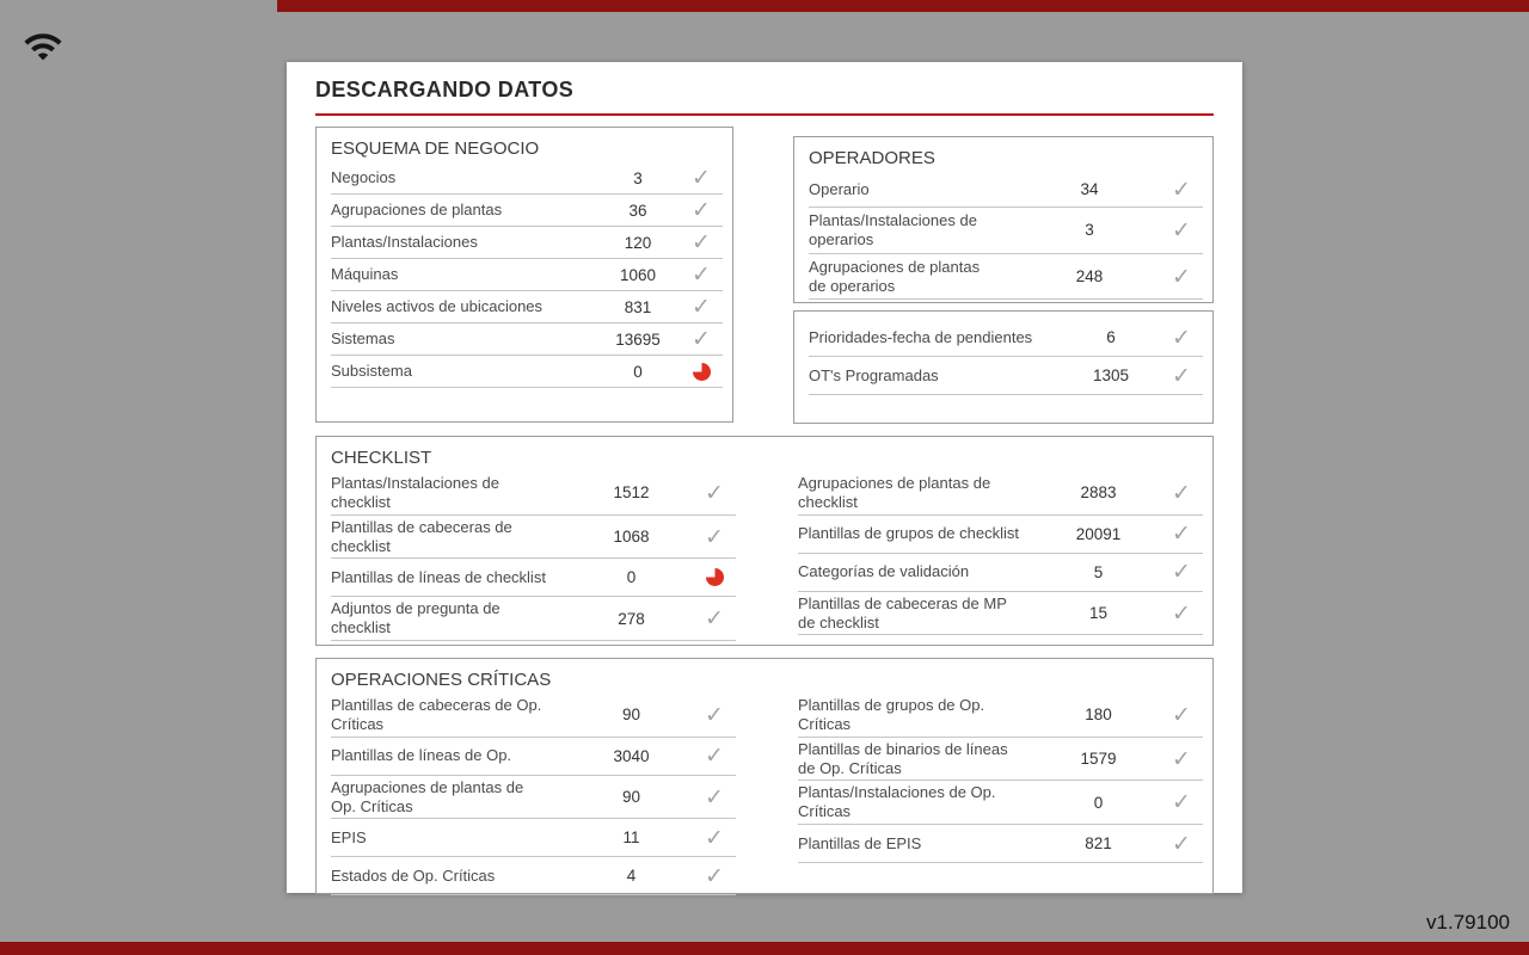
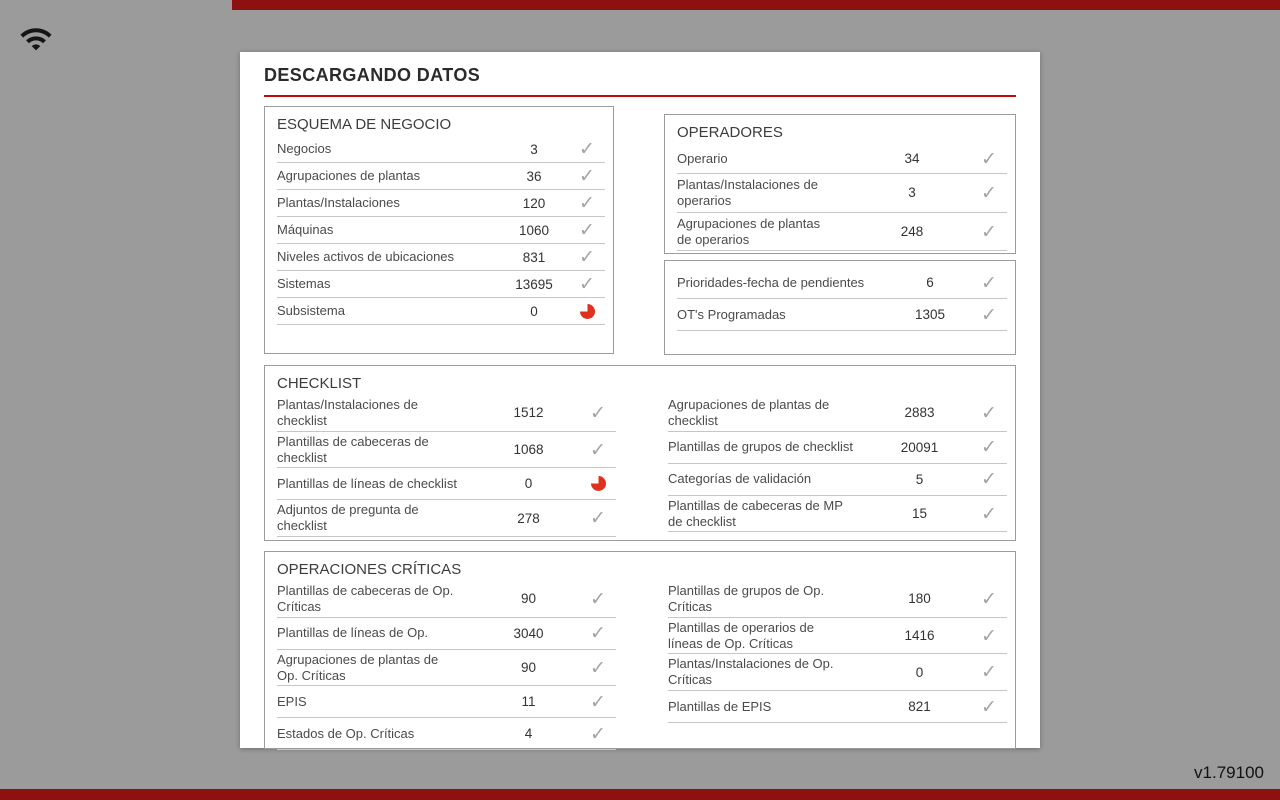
  DESCARGANDO DATOS
  ESQUEMA DE NEGOCIO
  Negocios
  3
  Agrupaciones de plantas
  36
  Plantas/Instalaciones
  120
  Máquinas
  1060
  Niveles activos de ubicaciones
  831
  Sistemas
  13695
  Subsistema
  0
  OPERADORES
  Operario
  34
  Plantas/Instalaciones de operarios
  3
  Agrupaciones de plantas de operarios
  248
  Prioridades-fecha de pendientes
  6
  OT's Programadas
  1305
  CHECKLIST
  Plantas/Instalaciones de checklist
  1512
  Plantillas de cabeceras de checklist
  1068
  Plantillas de líneas de checklist
  0
  Adjuntos de pregunta de checklist
  278
  Agrupaciones de plantas de checklist
  2883
  Plantillas de grupos de checklist
  20091
  Categorías de validación
  5
  Plantillas de cabeceras de MP de checklist
  15
  OPERACIONES CRÍTICAS
  Plantillas de cabeceras de Op. Críticas
  90
  Plantillas de líneas de Op.
  3040
  Agrupaciones de plantas de Op. Críticas
  90
  EPIS
  11
  Estados de Op. Críticas
  4
  Plantillas de grupos de Op. Críticas
  180
- Plantillas de binarios de líneas de Op. Críticas
+ Plantillas de operarios de líneas de Op. Críticas
- 1579
+ 1416
  Plantas/Instalaciones de Op. Críticas
  0
  Plantillas de EPIS
  821
  v1.79100
